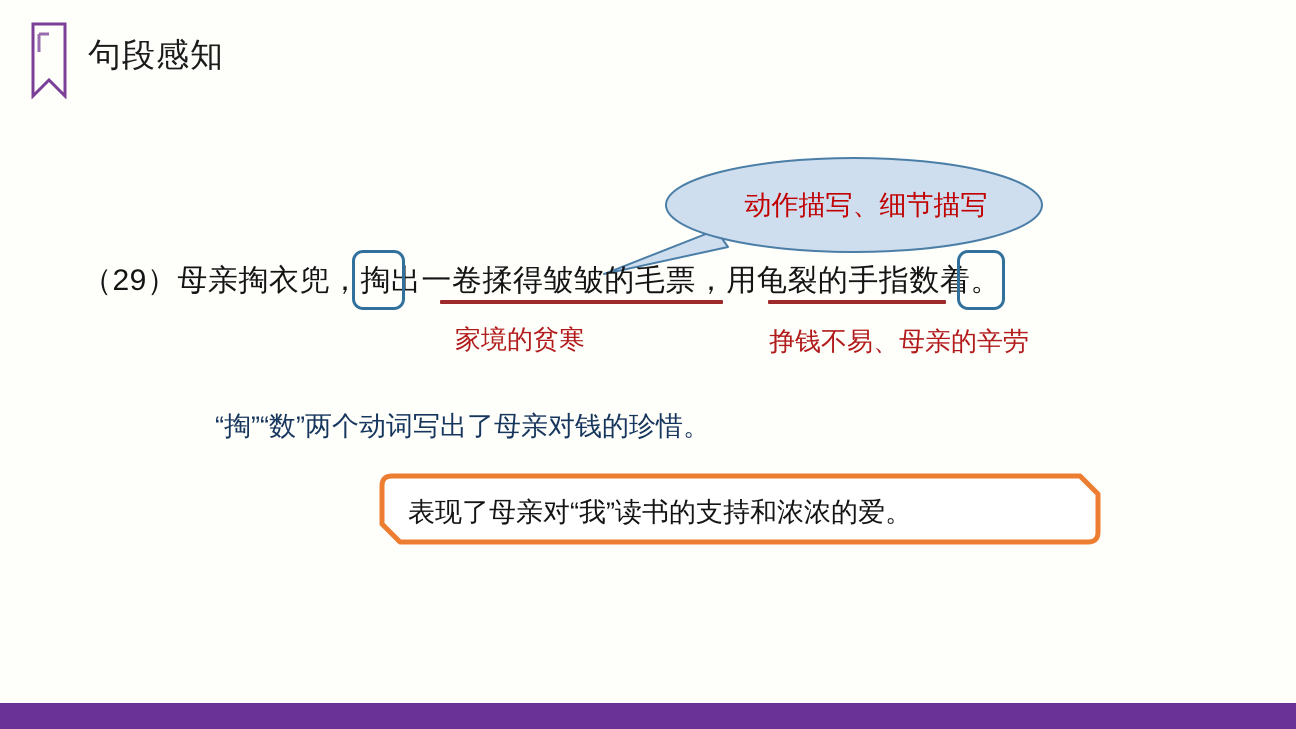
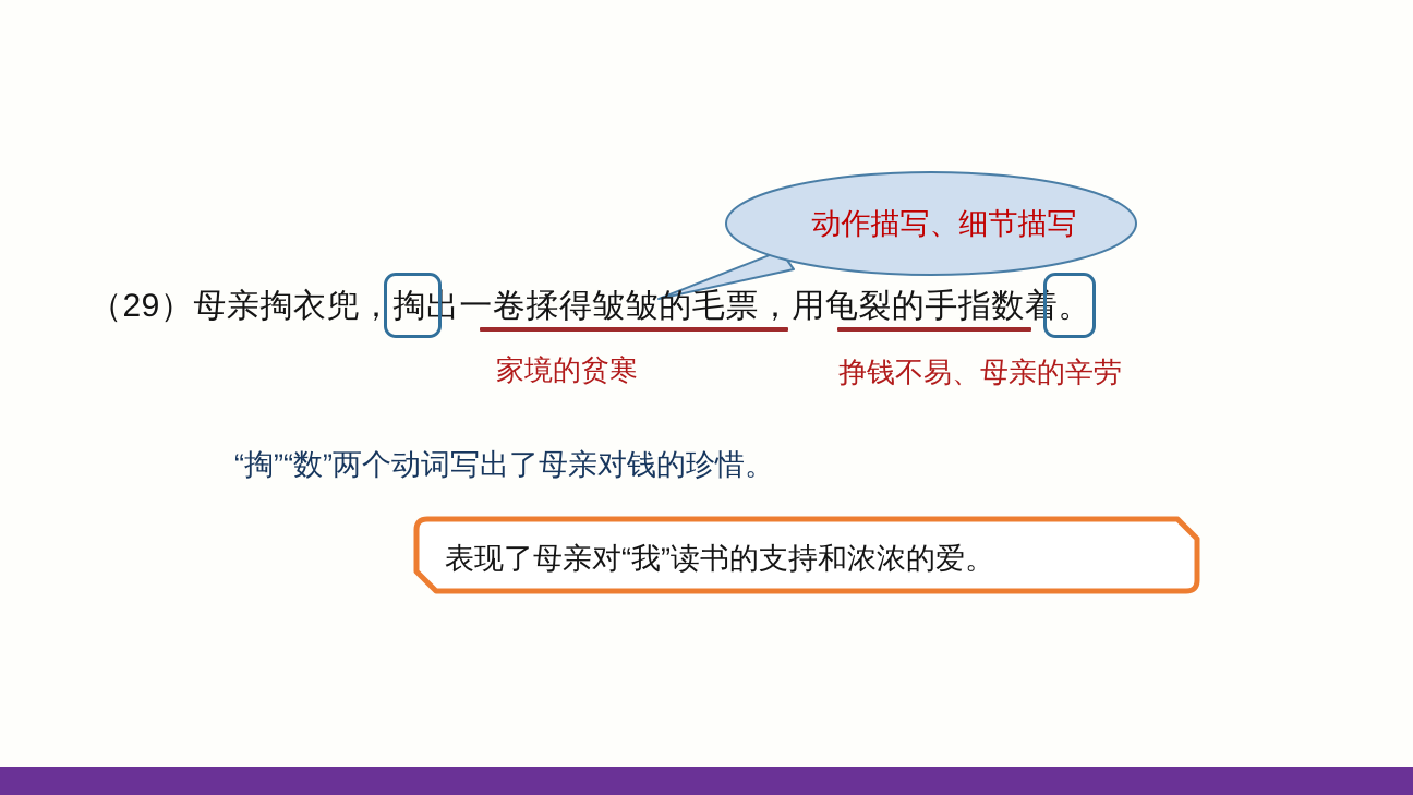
- 句段感知
  动作描写、细节描写
  （29）母亲掏衣兜，掏出一卷揉得皱皱的毛票，用龟裂的手指数着。
  家境的贫寒
  挣钱不易、母亲的辛劳
  “掏”“数”两个动词写出了母亲对钱的珍惜。
  表现了母亲对“我”读书的支持和浓浓的爱。
